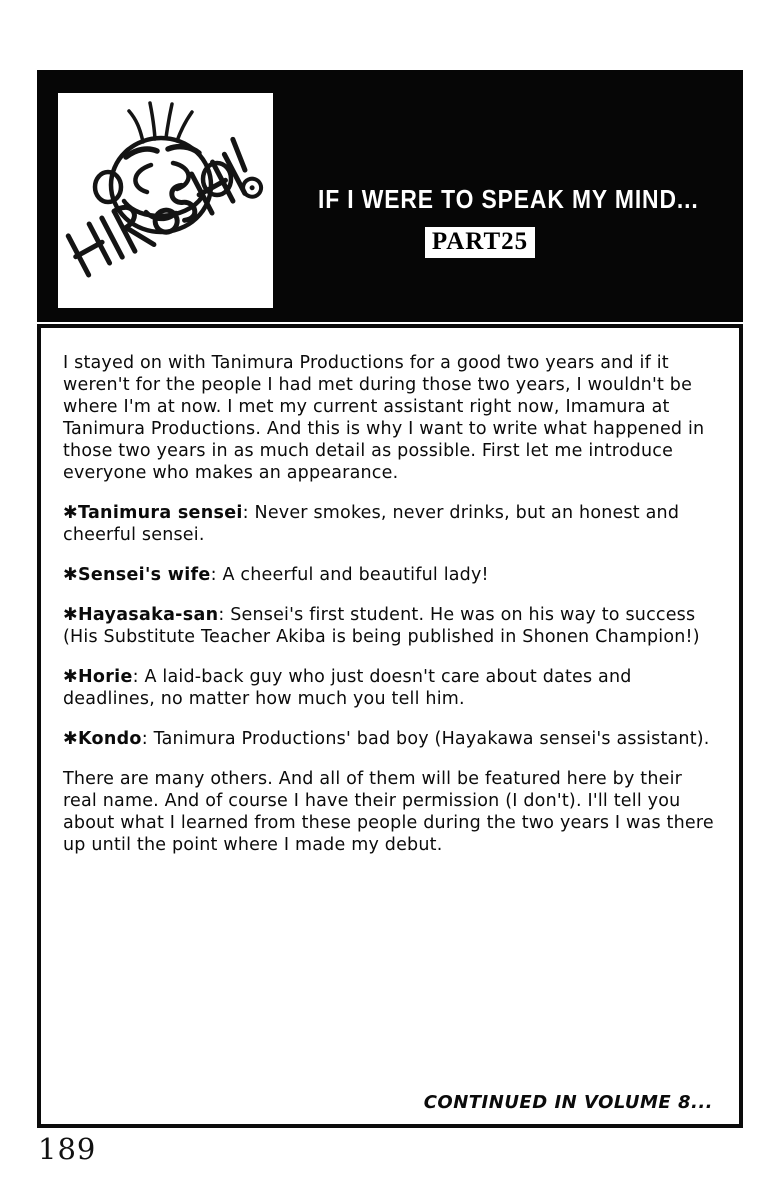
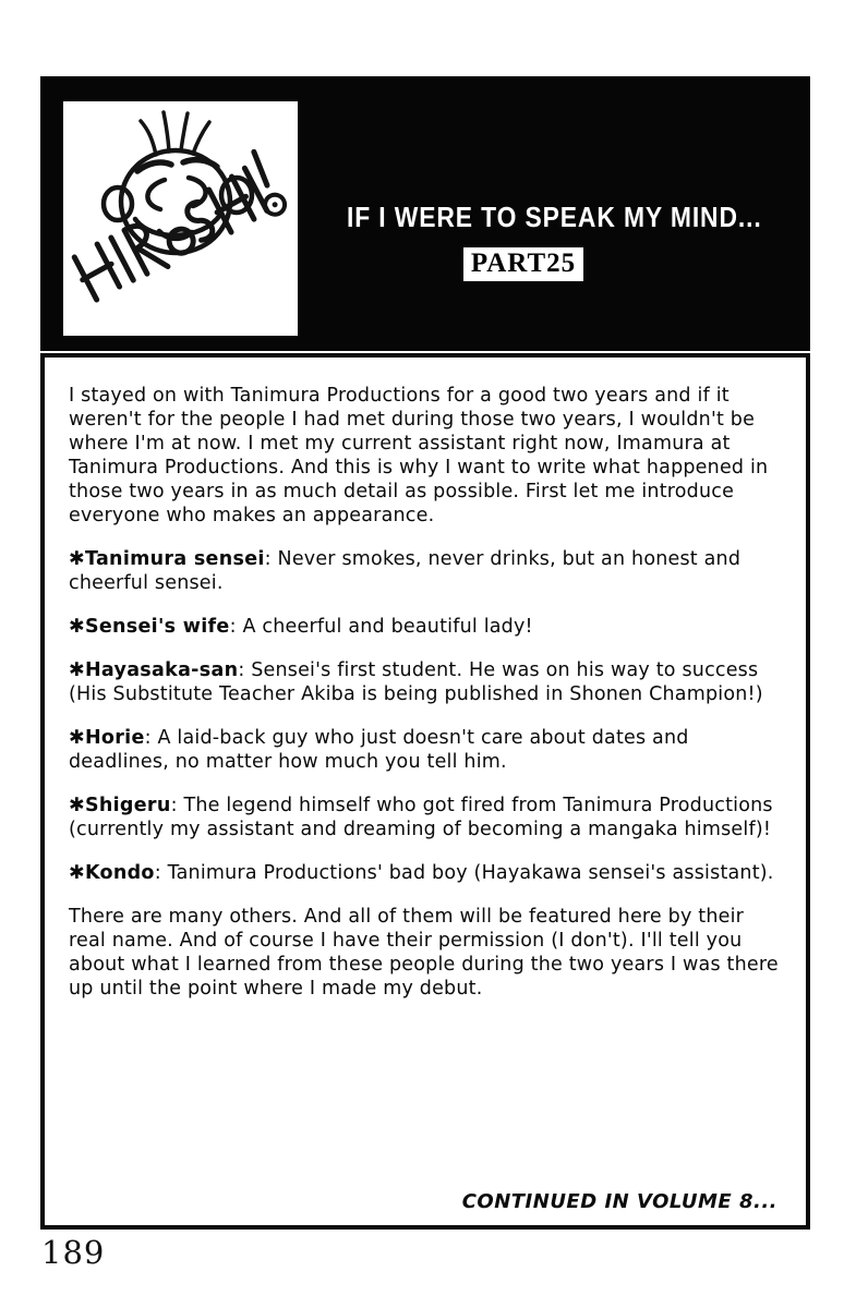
  IF I WERE TO SPEAK MY MIND...
  PART25
  I stayed on with Tanimura Productions for a good two years and if it weren't for the people I had met during those two years, I wouldn't be where I'm at now. I met my current assistant right now, Imamura at Tanimura Productions. And this is why I want to write what happened in those two years in as much detail as possible. First let me introduce everyone who makes an appearance.
  ✱Tanimura sensei: Never smokes, never drinks, but an honest and cheerful sensei.
  ✱Sensei's wife: A cheerful and beautiful lady!
  ✱Hayasaka-san: Sensei's first student. He was on his way to success (His Substitute Teacher Akiba is being published in Shonen Champion!)
  ✱Horie: A laid-back guy who just doesn't care about dates and deadlines, no matter how much you tell him.
+ ✱Shigeru: The legend himself who got fired from Tanimura Productions (currently my assistant and dreaming of becoming a mangaka himself)!
  ✱Kondo: Tanimura Productions' bad boy (Hayakawa sensei's assistant).
  There are many others. And all of them will be featured here by their real name. And of course I have their permission (I don't). I'll tell you about what I learned from these people during the two years I was there up until the point where I made my debut.
  CONTINUED IN VOLUME 8...
  189
